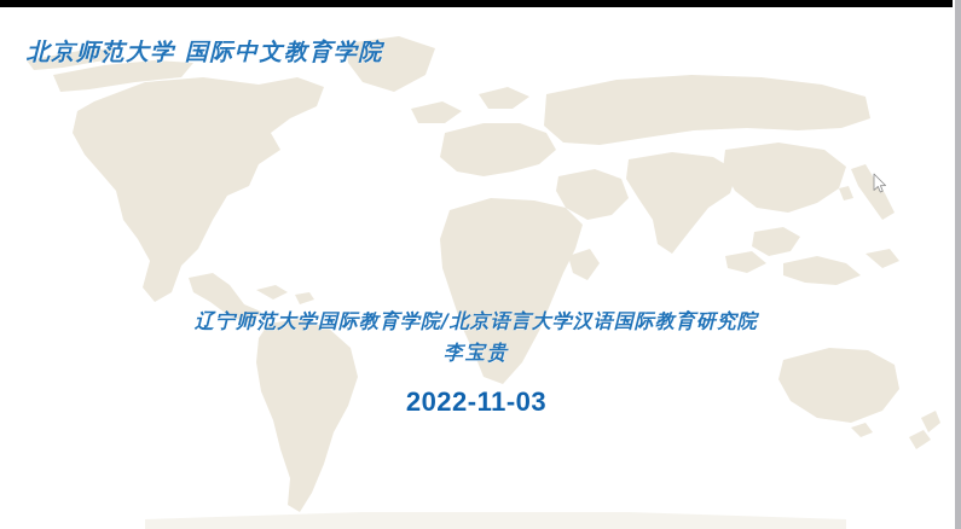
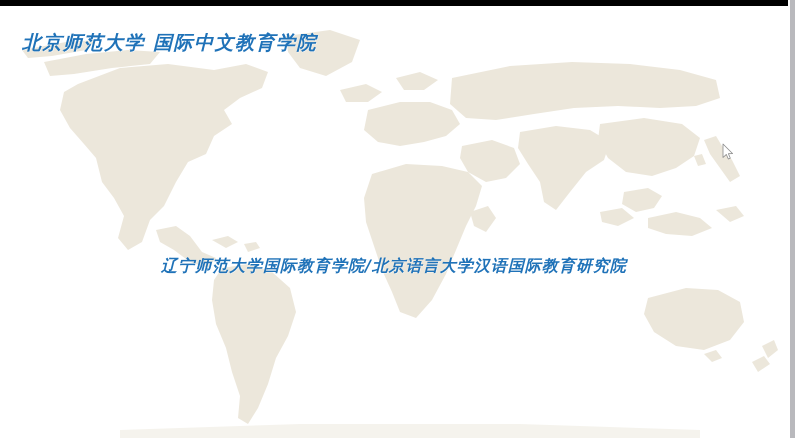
  北京师范大学 国际中文教育学院
  辽宁师范大学国际教育学院/北京语言大学汉语国际教育研究院
- 李宝贵
- 2022-11-03
